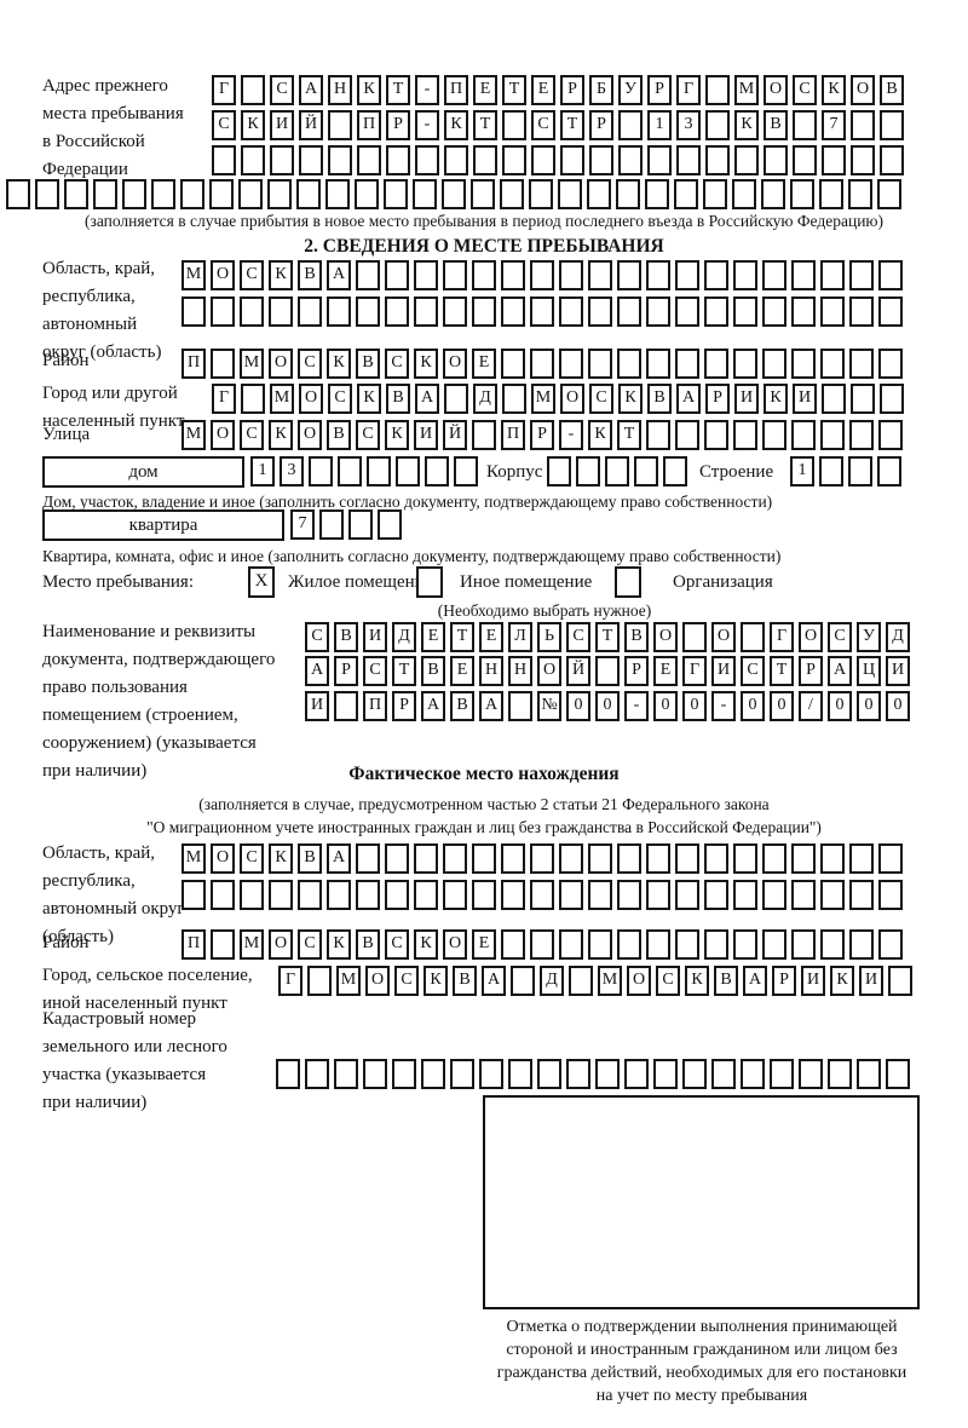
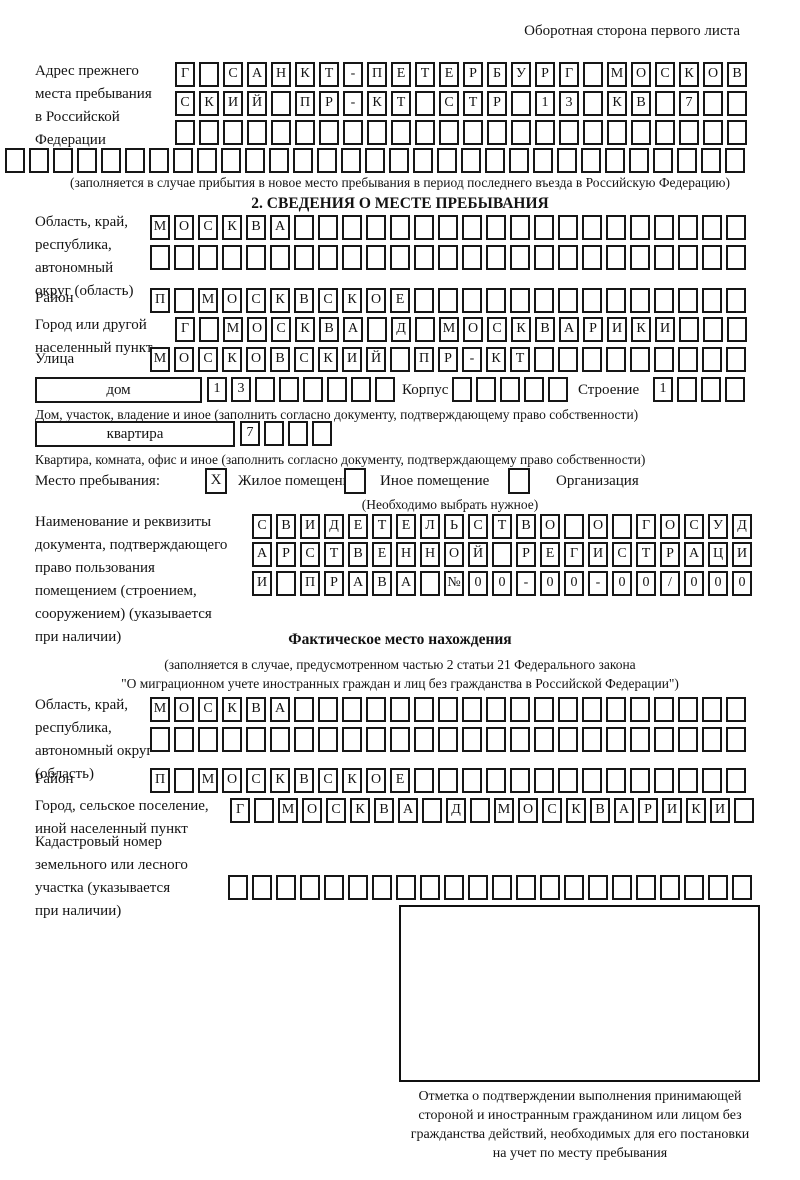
+ Оборотная сторона первого листа
  Адрес прежнего
  места пребывания
  в Российской
  Федерации
  Г С А Н К Т - П Е Т Е Р Б У Р Г М О С К О В
  С К И Й П Р - К Т С Т Р 1 3 К В 7
  (заполняется в случае прибытия в новое место пребывания в период последнего въезда в Российскую Федерацию)
  2. СВЕДЕНИЯ О МЕСТЕ ПРЕБЫВАНИЯ
  Область, край,
  республика,
  автономный
  округ (область)
  М О С К В А
  Район
  П М О С К В С К О Е
  Город или другой
  населенный пунк
  Г М О С К В А Д М О С К В А Р И К И
  Улица
  М О С К О В С К И Й П Р - К Т
  дом
  1 3
  Корпус
  Строение
  1
  Дом, участок, владение и иное (заполнить согласно документу, подтверждающему право собственности)
  квартира
  7
  Квартира, комната, офис и иное (заполнить согласно документу, подтверждающему право собственности)
  Место пребывания:
  X
  Жилое помещен
  Иное помещение
  Организация
  (Необходимо выбрать нужное)
  Наименование и реквизиты
  документа, подтверждающего
  право пользования
  помещением (строением,
  сооружением) (указывается
  при наличии)
  С В И Д Е Т Е Л Ь С Т В О О Г О С У Д
  А Р С Т В Е Н Н О Й Р Е Г И С Т Р А Ц И
  И П Р А В А № 0 0 - 0 0 - 0 0 / 0 0 0
  Фактическое место нахождения
  (заполняется в случае, предусмотренном частью 2 статьи 21 Федерального закона
  "О миграционном учете иностранных граждан и лиц без гражданства в Российской Федерации")
  Область, край,
  республика,
  автономный окру
  (область)
  М О С К В А
  Район
  П М О С К В С К О Е
  Город, сельское поселение,
  иной населенный пункт
  Г М О С К В А Д М О С К В А Р И К И
  Кадастровый номер
  земельного или лесного
  участка (указывается
  при наличии)
  Отметка о подтверждении выполнения принимающей
  стороной и иностранным гражданином или лицом без
  гражданства действий, необходимых для его постановки
  на учет по месту пребывания
